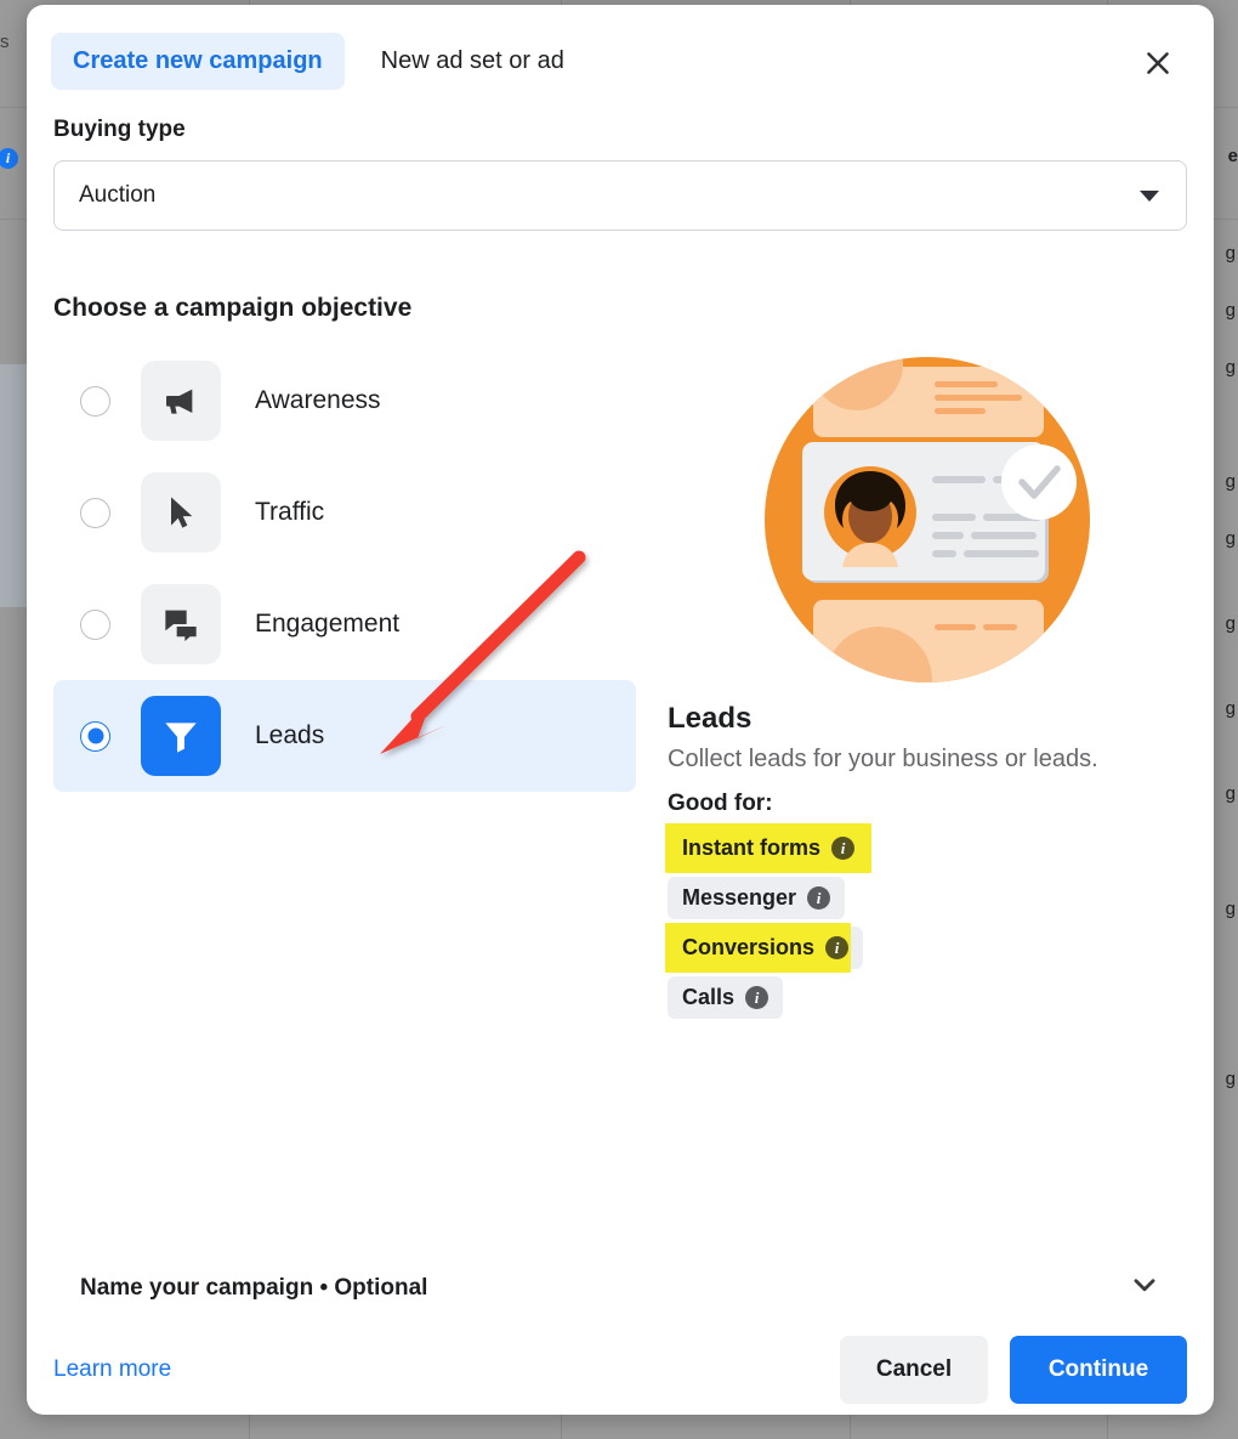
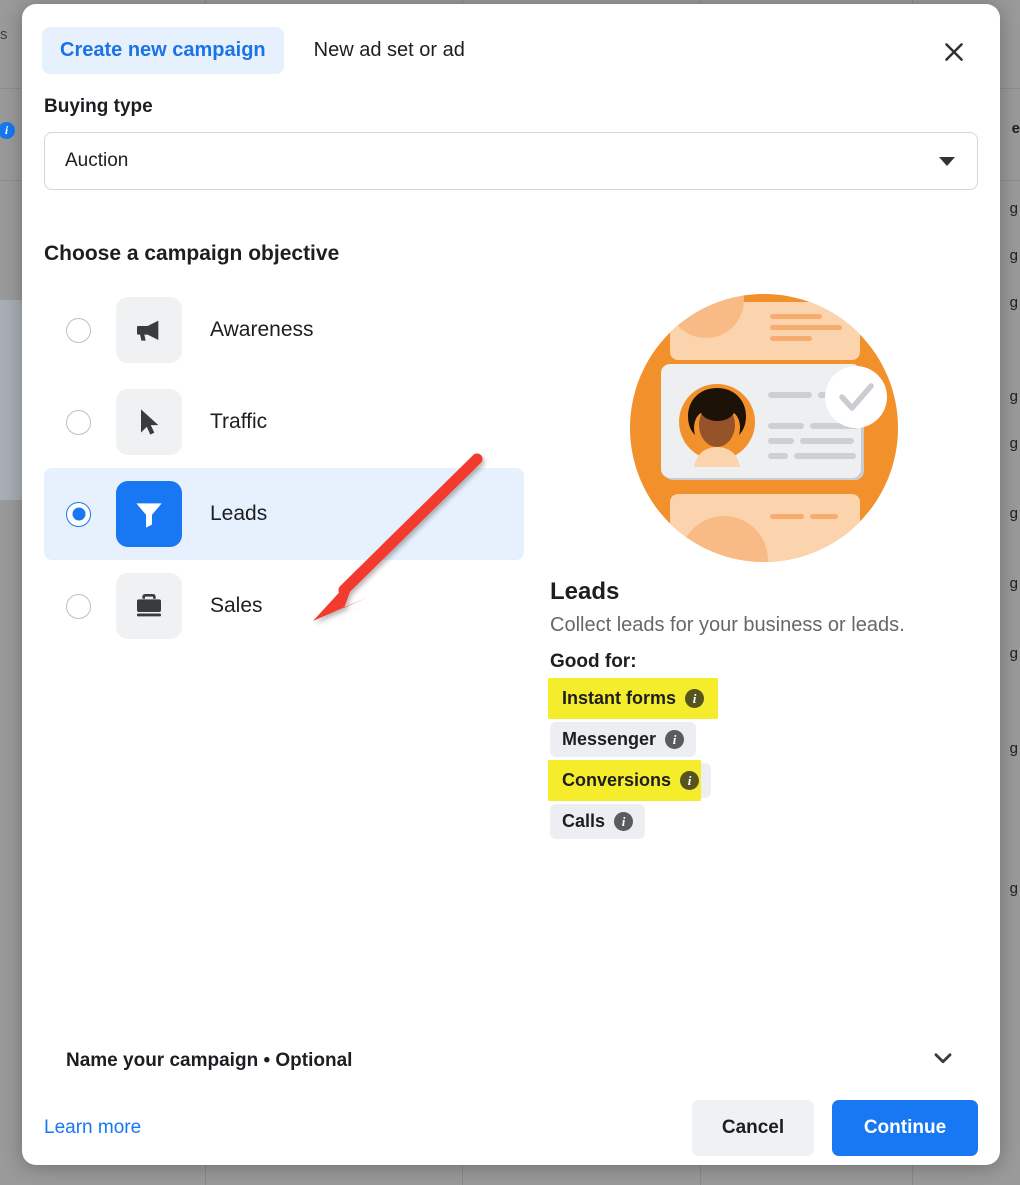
  s
  i
  e
  g
  g
  g
  g
  g
  g
  g
  g
  g
  g
  Create new campaign
  New ad set or ad
  Buying type
  Auction
  Choose a campaign objective
  Awareness
  Traffic
- Engagement
  Leads
+ Sales
  Leads
  Collect leads for your business or leads.
  Good for:
  Instant forms
  i
  Messenger
  i
  Conversions
  i
  Calls
  i
  Name your campaign • Optional
  Learn more
  Cancel
  Continue
